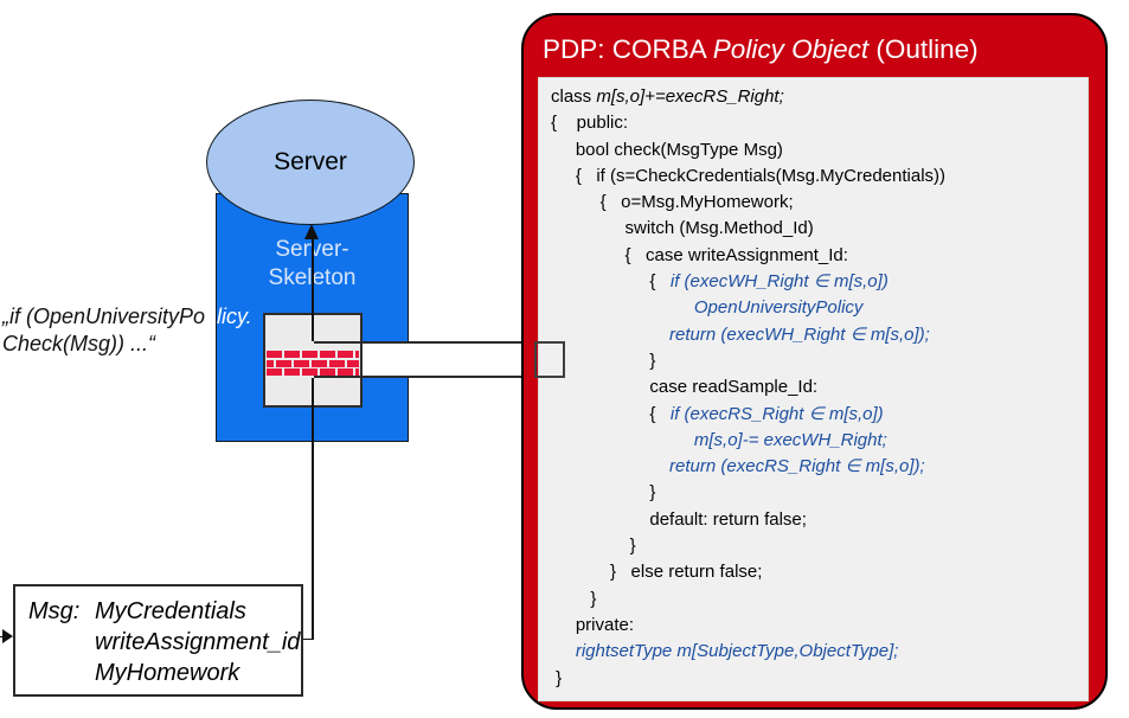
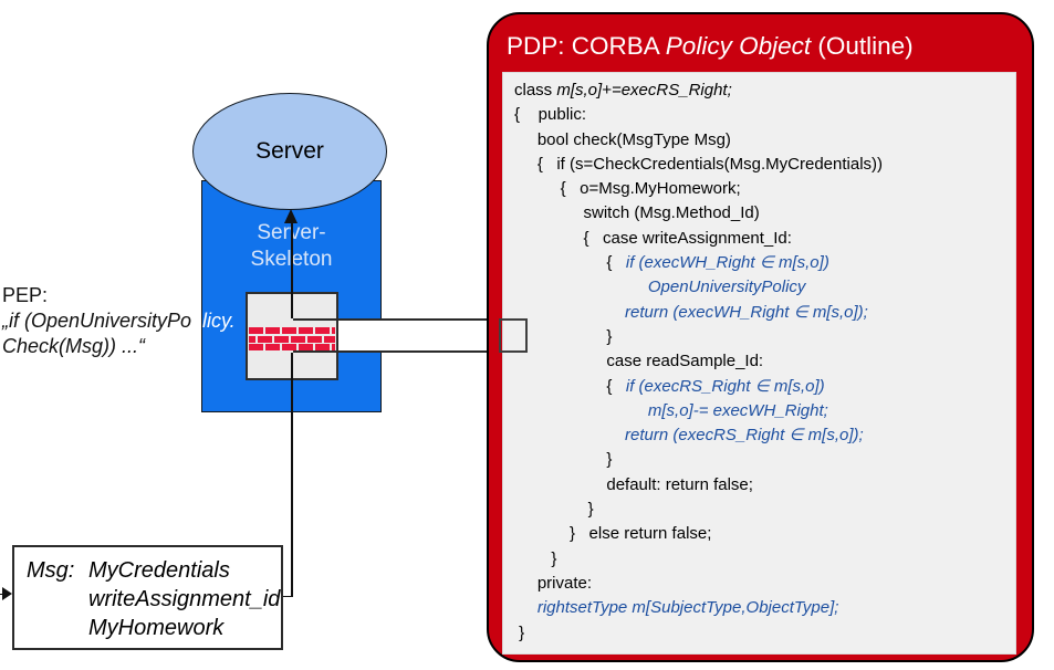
  Server
  Server-
  Skeleton
+ PEP:
  „if (OpenUniversityPo
  licy.
  Check(Msg)) ...“
  Msg:
  MyCredentials
  writeAssignment_id
  MyHomework
  PDP: CORBA Policy Object (Outline)
  class m[s,o]+=execRS_Right;
  { public:
  bool check(MsgType Msg)
  { if (s=CheckCredentials(Msg.MyCredentials))
  { o=Msg.MyHomework;
  switch (Msg.Method_Id)
  { case writeAssignment_Id:
  { if (execWH_Right ∈ m[s,o])
  OpenUniversityPolicy
  return (execWH_Right ∈ m[s,o]);
  }
  case readSample_Id:
  { if (execRS_Right ∈ m[s,o])
  m[s,o]-= execWH_Right;
  return (execRS_Right ∈ m[s,o]);
  }
  default: return false;
  }
  } else return false;
  }
  private:
  rightsetType m[SubjectType,ObjectType];
  }
